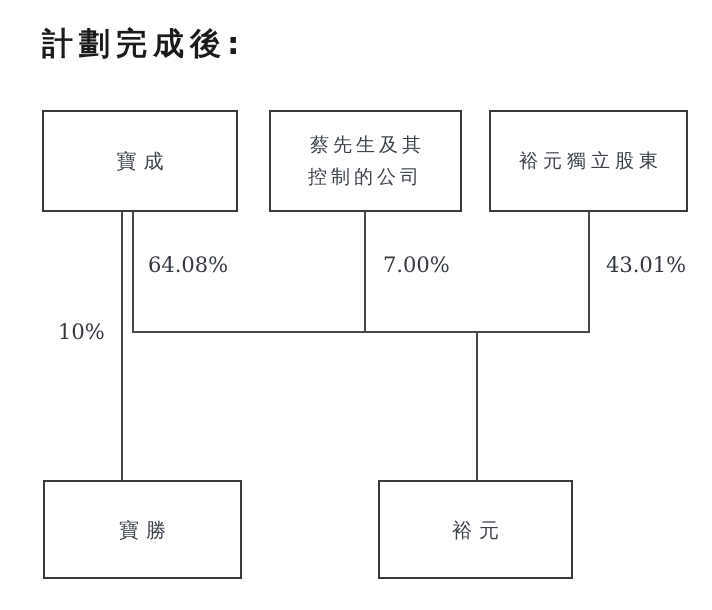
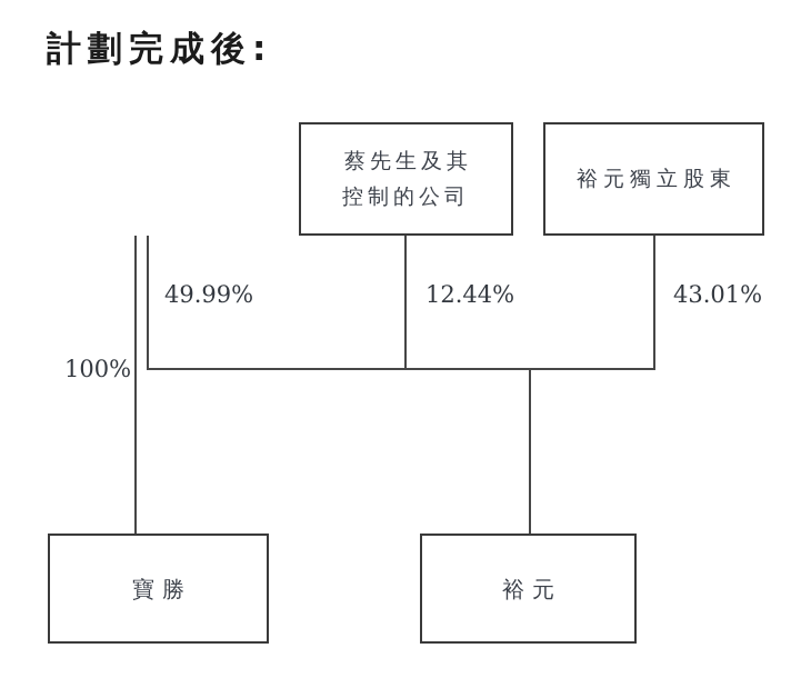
  計劃完成後:
- 寶成
  蔡先生及其
  控制的公司
  裕元獨立股東
  寶勝
  裕元
- 10%
+ 100%
- 64.08%
+ 49.99%
- 7.00%
+ 12.44%
  43.01%
